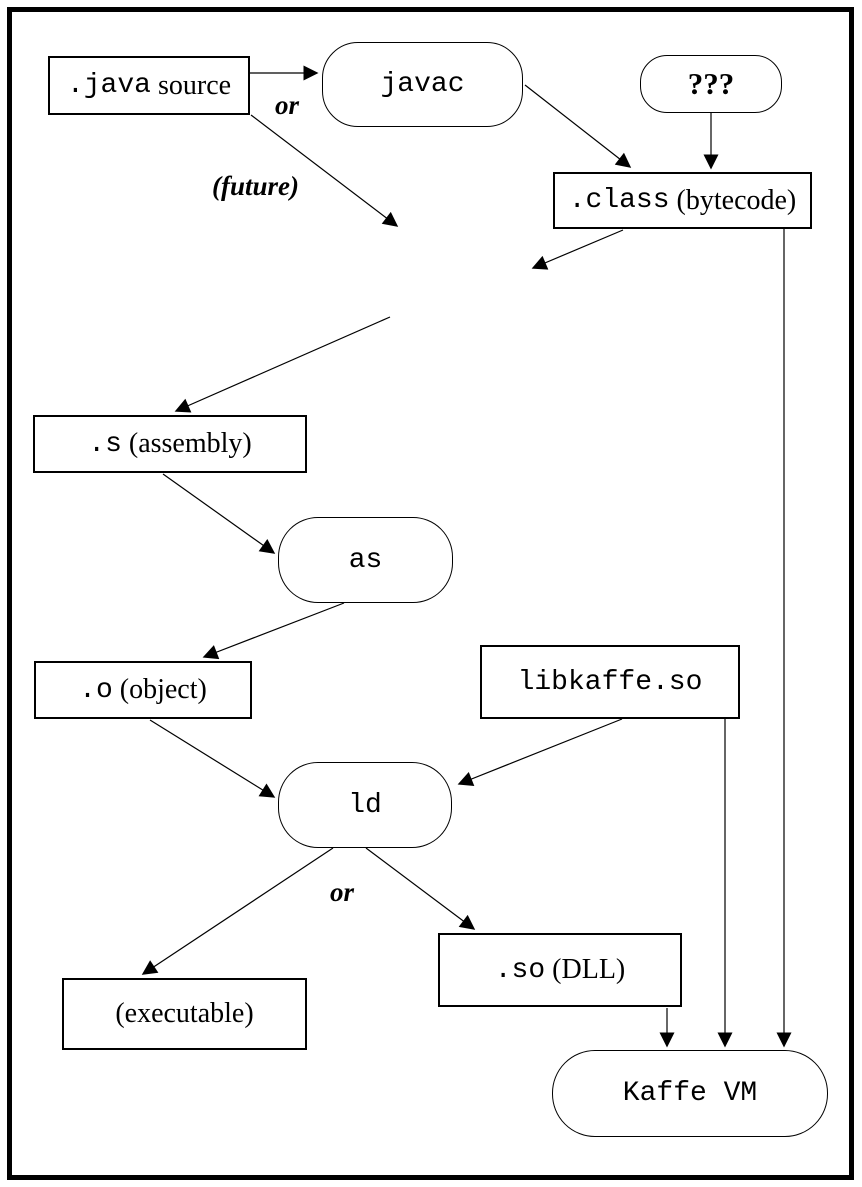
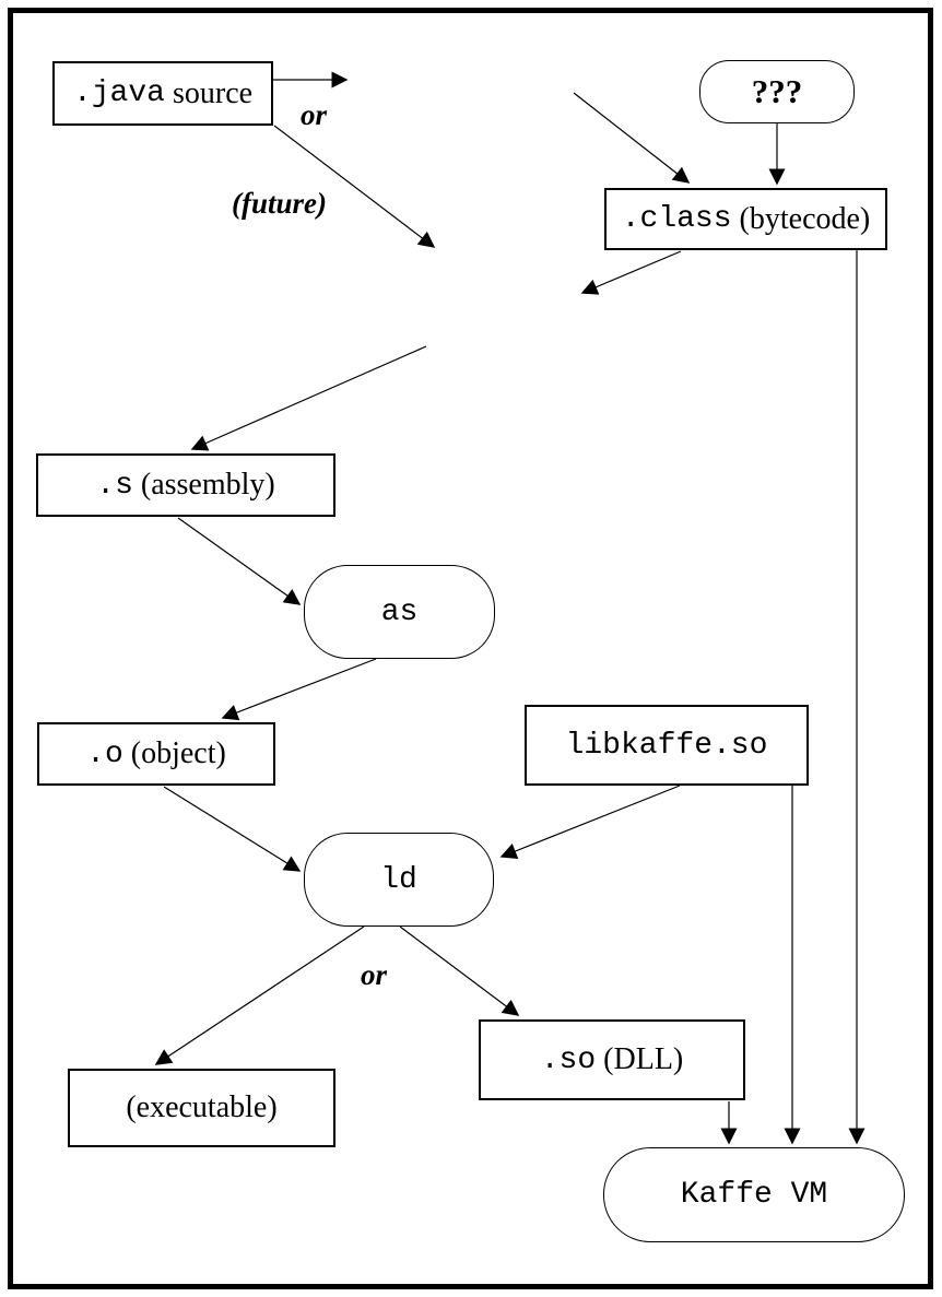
  .java
  source
- javac
  ???
  .class
  (bytecode)
  .s
  (assembly)
  as
  .o
  (object)
  libkaffe.so
  ld
  (executable)
  .so
  (DLL)
  Kaffe VM
  or
  (future)
  or
